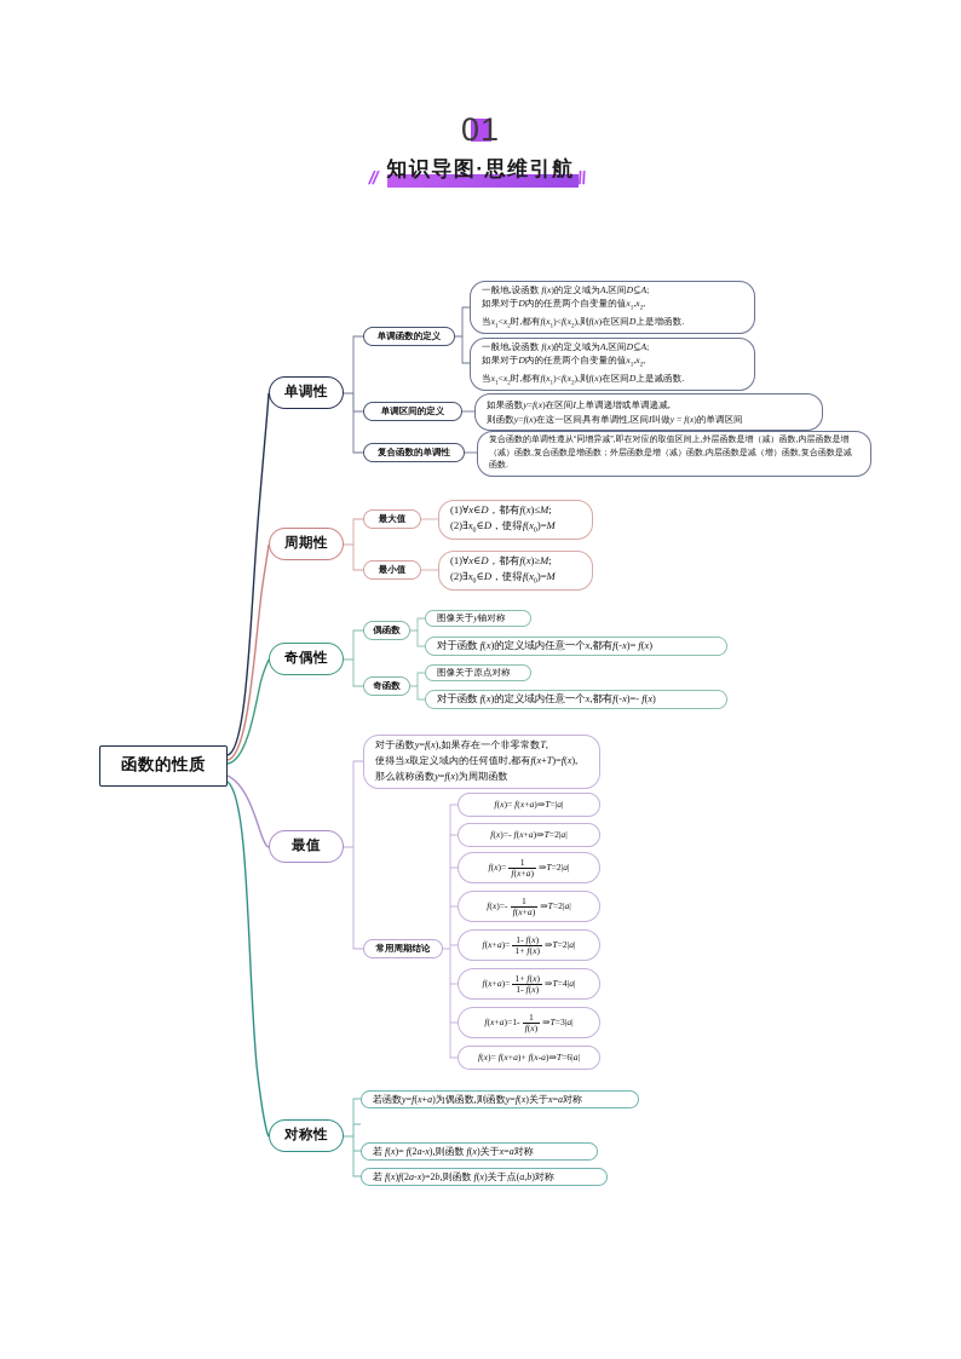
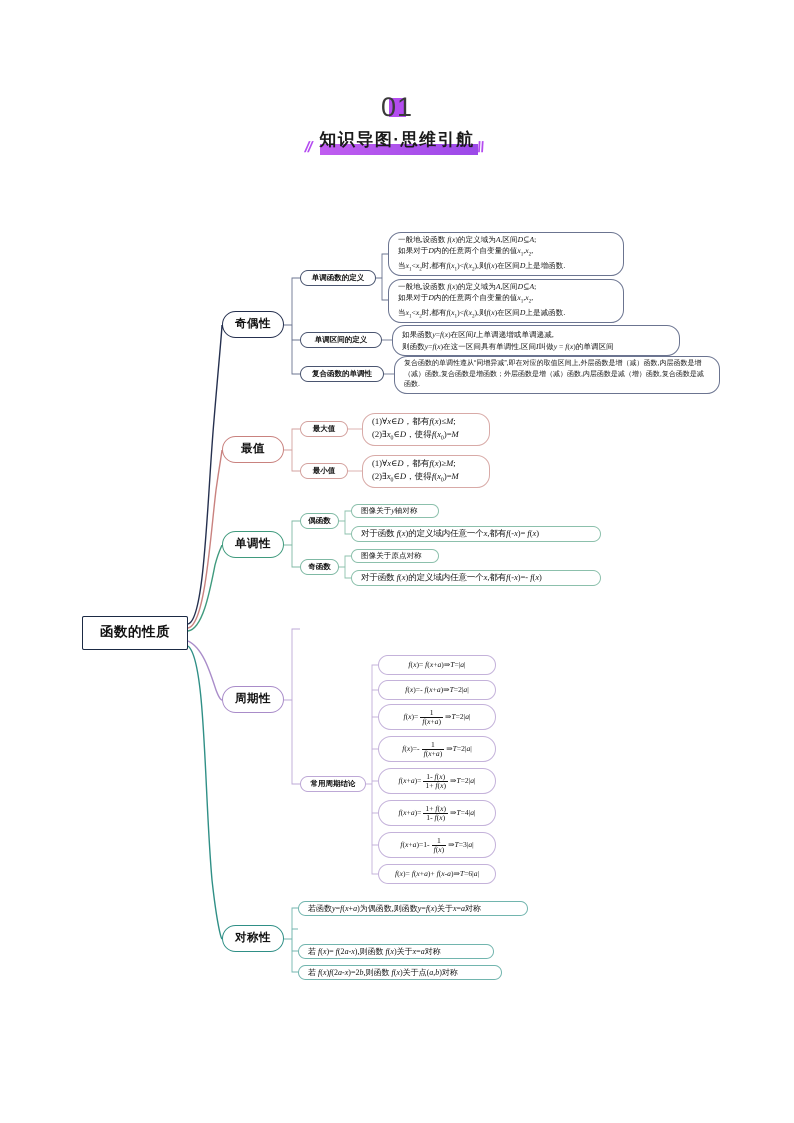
  01
  知识导图·思维引航
  函数的性质
- 单调性
+ 奇偶性
  单调函数的定义
  一般地,设函数 f(x)的定义域为A,区间D⊆A;
  如果对于D内的任意两个自变量的值x ,x ,
  当x <x 时,都有f(x )<f(x ),则f(x)在区间D上是增函数.
  一般地,设函数 f(x)的定义域为A,区间D⊆A;
  如果对于D内的任意两个自变量的值x ,x ,
  当x <x 时,都有f(x )<f(x ),则f(x)在区间D上是减函数.
  单调区间的定义
  如果函数y=f(x)在区间I上单调递增或单调递减,
  则函数y=f(x)在这一区间具有单调性,区间I叫做y = f(x)的单调区间
  复合函数的单调性
- 周期性
+ 最值
  最大值
  (1)∀x∈D，都有f(x)≤M;
  (2)∃x ∈D，使得f(x )=M
  最小值
  (1)∀x∈D，都有f(x)≥M;
  (2)∃x ∈D，使得f(x )=M
- 奇偶性
+ 单调性
  偶函数
  图像关于y轴对称
  对于函数 f(x)的定义域内任意一个x,都有f(-x)= f(x)
  奇函数
  图像关于原点对称
  对于函数 f(x)的定义域内任意一个x,都有f(-x)=- f(x)
- 最值
+ 周期性
- 对于函数y=f(x),如果存在一个非零常数T,
- 使得当x取定义域内的任何值时,都有f(x+T)=f(x),
- 那么就称函数y=f(x)为周期函数
  常用周期结论
  f(x)= f(x+a)⇒T=|a|
  f(x)=- f(x+a)⇒T=2|a|
  f(x)=
  1
  f(x+a)
  ⇒T=2|a|
  f(x)=-
  1
  f(x+a)
  ⇒T=2|a|
  f(x+a)=
  1- f(x)
  1+ f(x)
  ⇒T=2|a|
  f(x+a)=
  1+ f(x)
  1- f(x)
  ⇒T=4|a|
  f(x+a)=1-
  1
  f(x)
  ⇒T=3|a|
  f(x)= f(x+a)+ f(x-a)⇒T=6|a|
  对称性
  若函数y=f(x+a)为偶函数,则函数y=f(x)关于x=a对称
  若 f(x)= f(2a-x),则函数 f(x)关于x=a对称
  若 f(x)f(2a-x)=2b,则函数 f(x)关于点(a,b)对称
